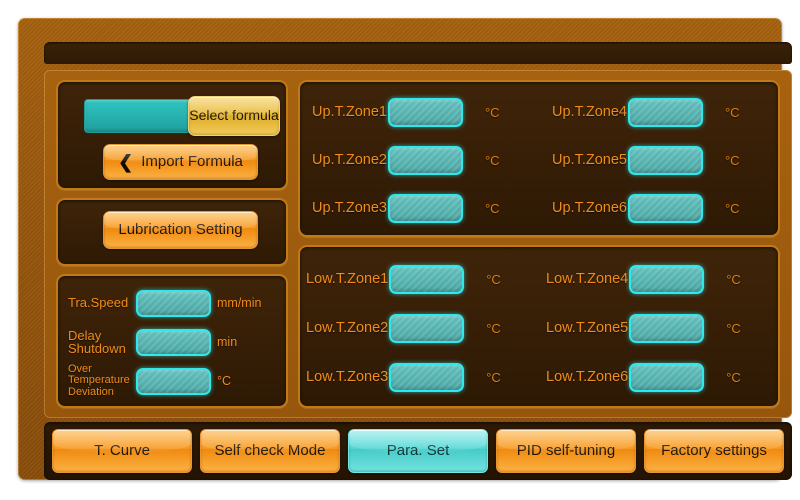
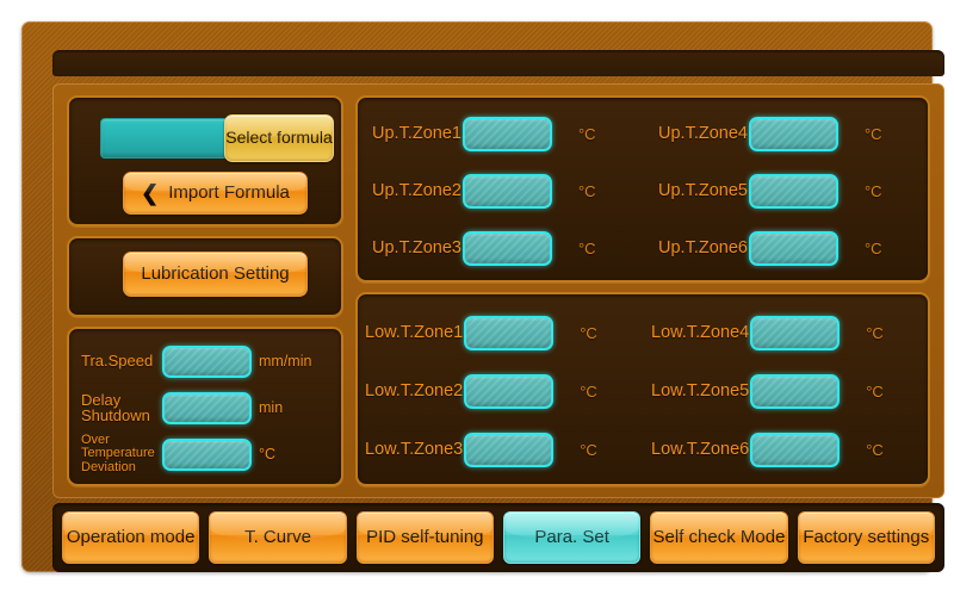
  Select formula
  ❮
  Lubrication Setting
  Tra.Speed
  mm/min
  Delay Shutdown
  min
  Over Temperature Deviation
  °C
  Up.T.Zone1
  °C
  Up.T.Zone2
  °C
  Up.T.Zone3
  °C
  Up.T.Zone4
  °C
  Up.T.Zone5
  °C
  Up.T.Zone6
  °C
  Low.T.Zone1
  °C
  Low.T.Zone2
  °C
  Low.T.Zone3
  °C
  Low.T.Zone4
  °C
  Low.T.Zone5
  °C
  Low.T.Zone6
  °C
+ Operation mode
  T. Curve
- Self check Mode
+ PID self-tuning
  Para. Set
- PID self-tuning
+ Self check Mode
  Factory settings
